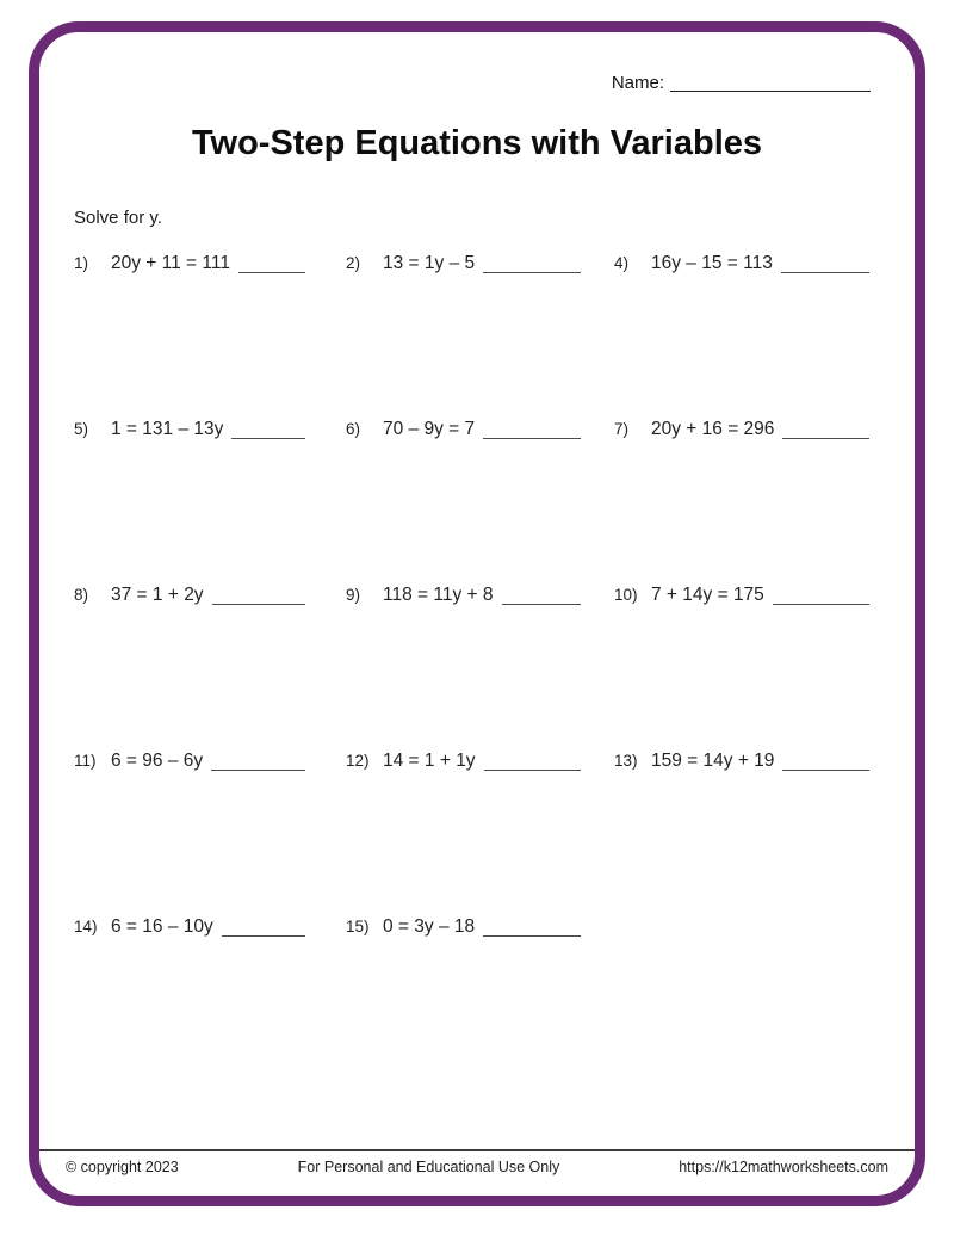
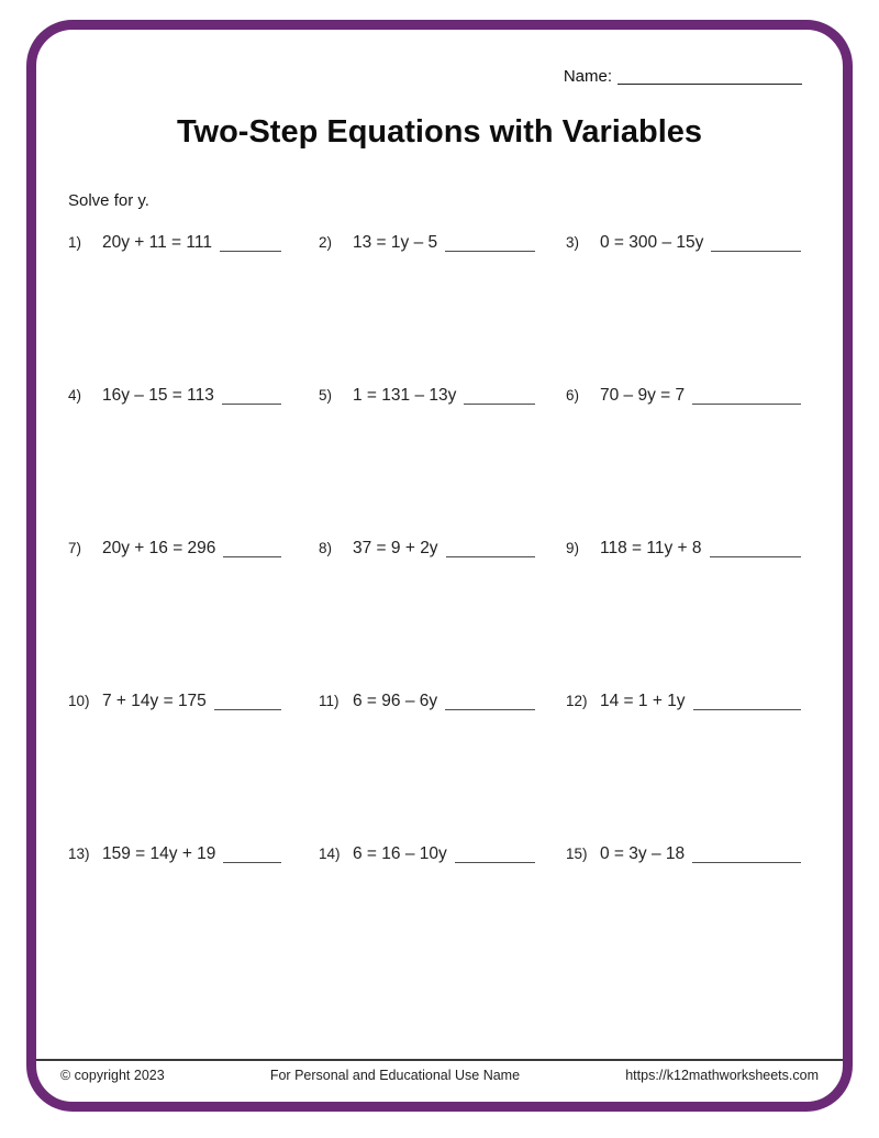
  Name:
  Two-Step Equations with Variables
  Solve for y.
  1)
  20y + 11 = 111
  2)
  13 = 1y – 5
+ 3)
+ 0 = 300 – 15y
  4)
  16y – 15 = 113
  5)
  1 = 131 – 13y
  6)
  70 – 9y = 7
  7)
  20y + 16 = 296
  8)
- 37 = 1 + 2y
+ 37 = 9 + 2y
  9)
  118 = 11y + 8
  10)
  7 + 14y = 175
  11)
  6 = 96 – 6y
  12)
  14 = 1 + 1y
  13)
  159 = 14y + 19
  14)
  6 = 16 – 10y
  15)
  0 = 3y – 18
  © copyright 2023
- For Personal and Educational Use Only
+ For Personal and Educational Use Name
  https://k12mathworksheets.com
